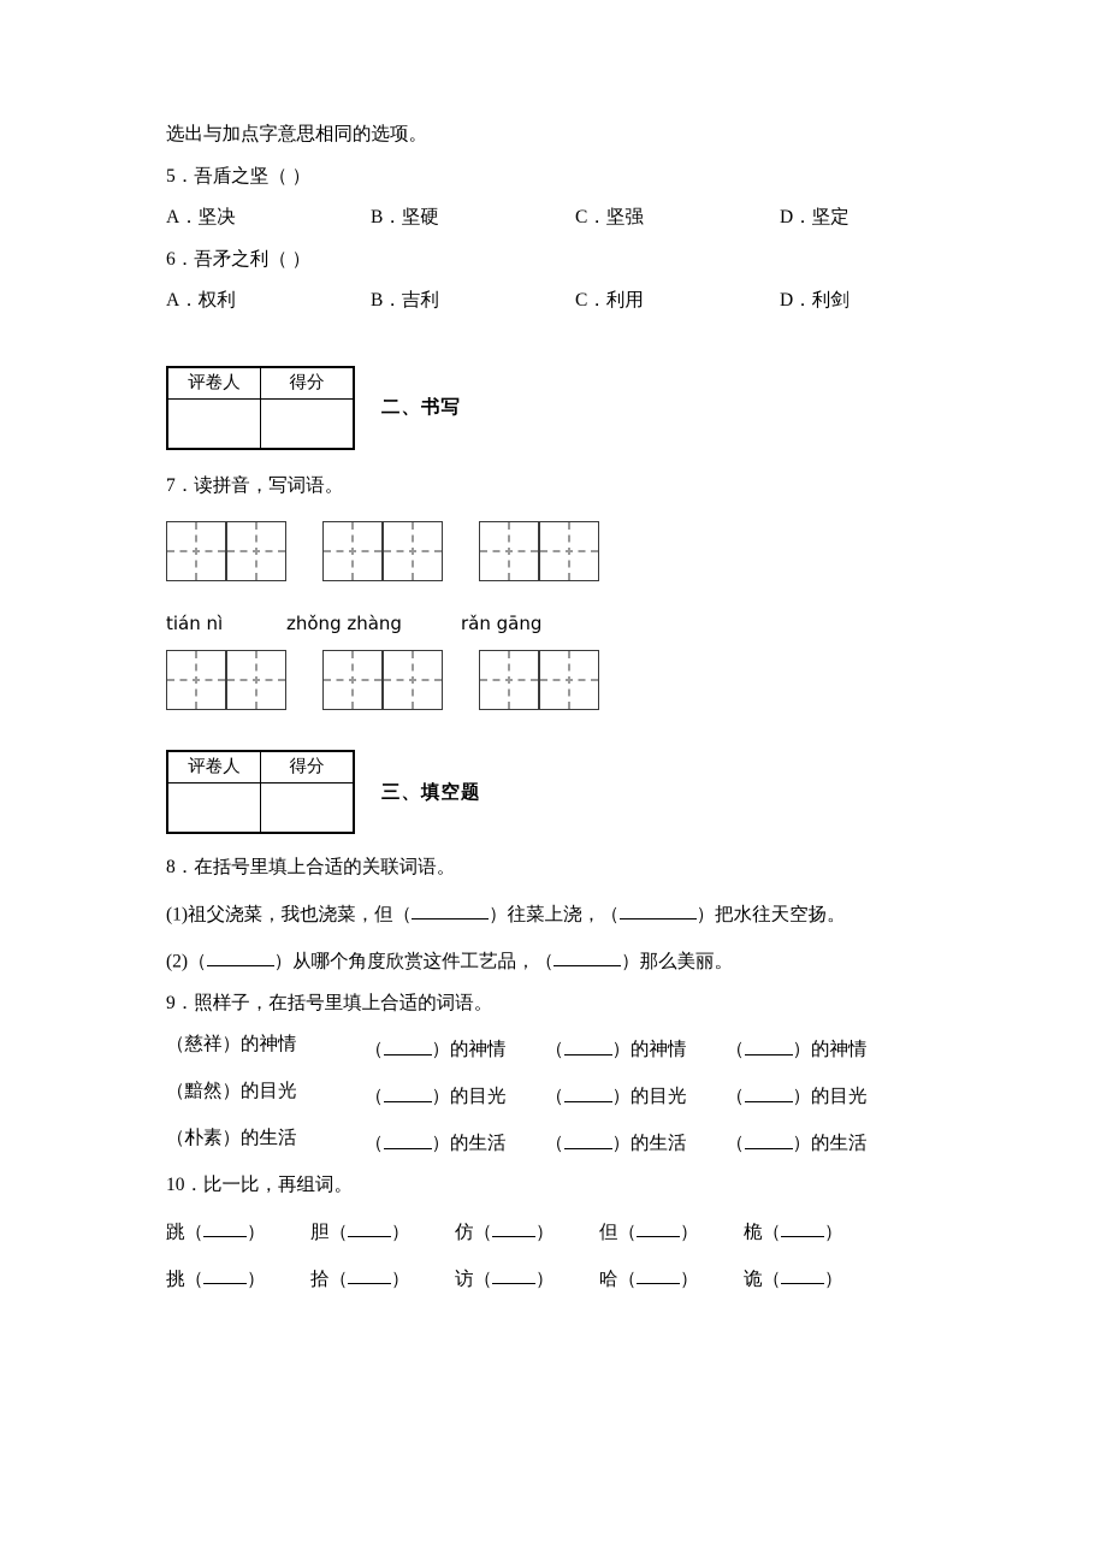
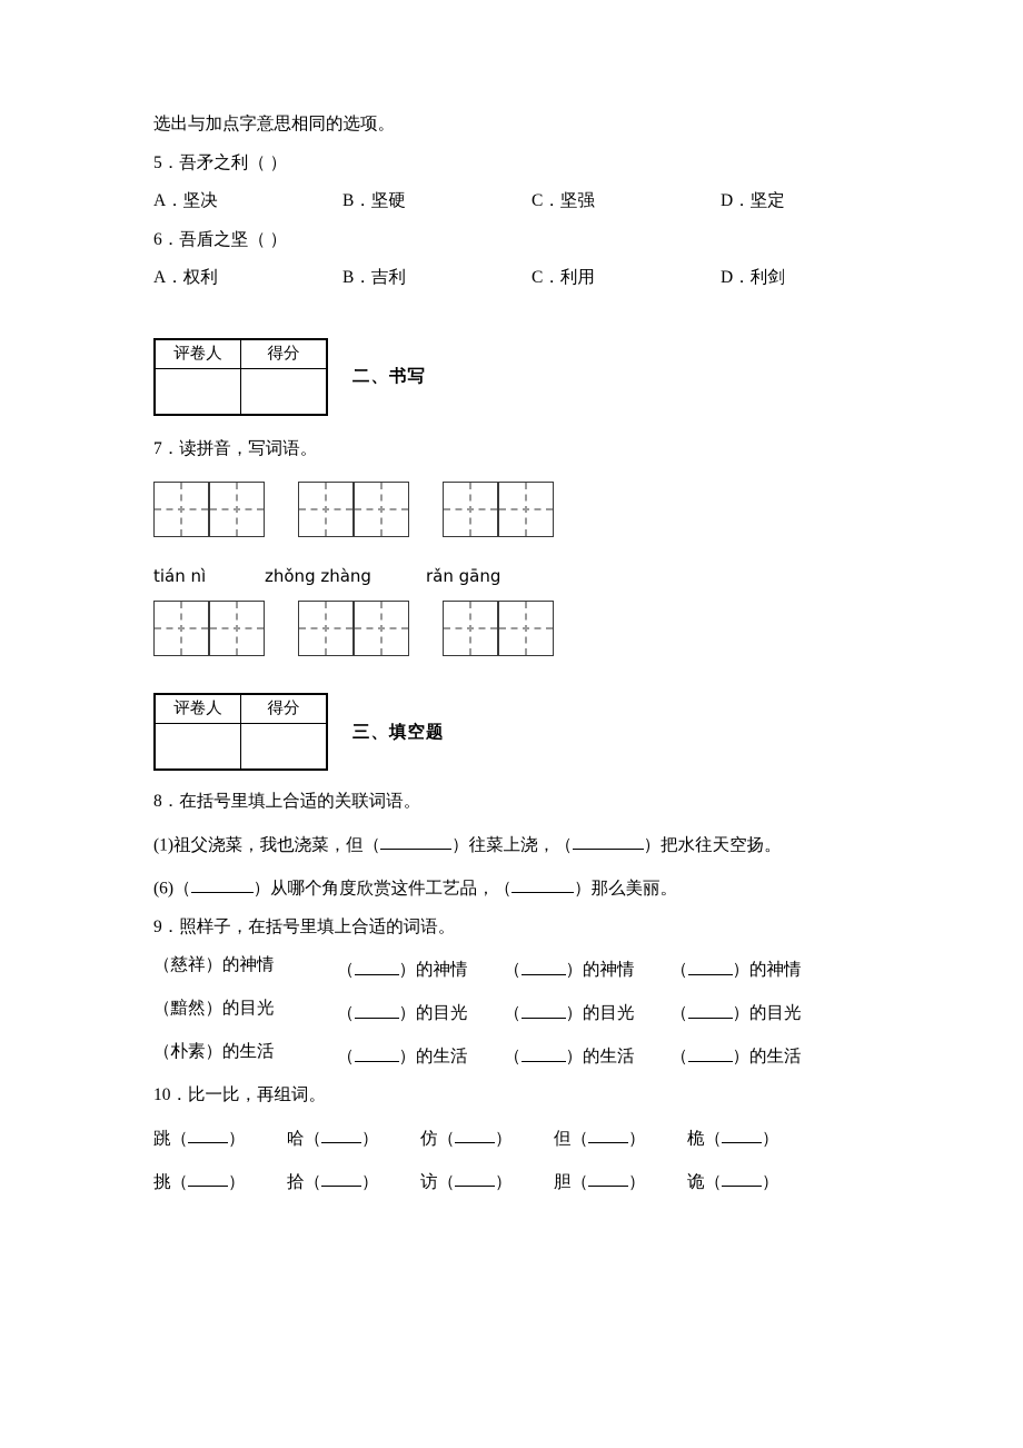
  选出与加点字意思相同的选项。
- 5．吾盾之坚（ ）
+ 5．吾矛之利（ ）
  A．坚决
  B．坚硬
  C．坚强
  D．坚定
- 6．吾矛之利（ ）
+ 6．吾盾之坚（ ）
  A．权利
  B．吉利
  C．利用
  D．利剑
  评卷人	得分
  二、书写
  7．读拼音，写词语。
  tián nì
  zhǒng zhàng
  rǎn gāng
  评卷人	得分
  三、填空题
  8．在括号里填上合适的关联词语。
  (1)祖父浇菜，我也浇菜，但（ ）往菜上浇，（ ）把水往天空扬。
- (2)（ ）从哪个角度欣赏这件工艺品，（ ）那么美丽。
+ (6)（ ）从哪个角度欣赏这件工艺品，（ ）那么美丽。
  9．照样子，在括号里填上合适的词语。
  （慈祥）的神情
  （ ）的神情
  （ ）的神情
  （ ）的神情
  （黯然）的目光
  （ ）的目光
  （ ）的目光
  （ ）的目光
  （朴素）的生活
  （ ）的生活
  （ ）的生活
  （ ）的生活
  10．比一比，再组词。
  跳（ ）
- 胆（ ）
+ 哈（ ）
  仿（ ）
  但（ ）
  桅（ ）
  挑（ ）
  拾（ ）
  访（ ）
- 哈（ ）
+ 胆（ ）
  诡（ ）
